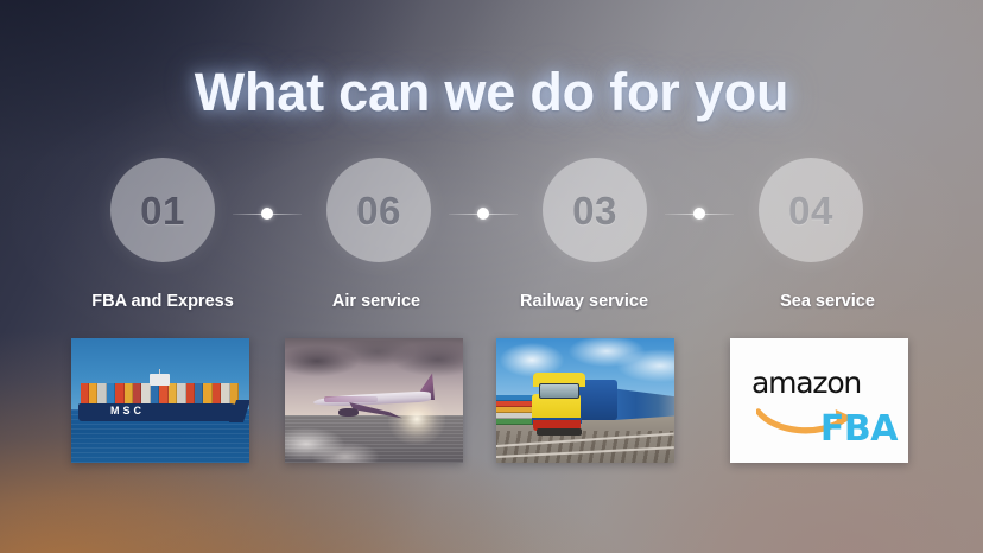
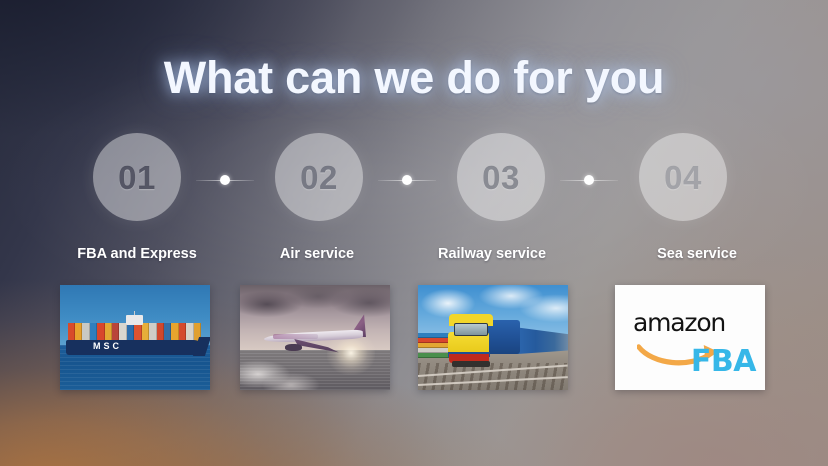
  What can we do for you
  01
- 06
+ 02
  03
  04
  FBA and Express
  Air service
  Railway service
  Sea service
  MSC
  amazon
  FBA
